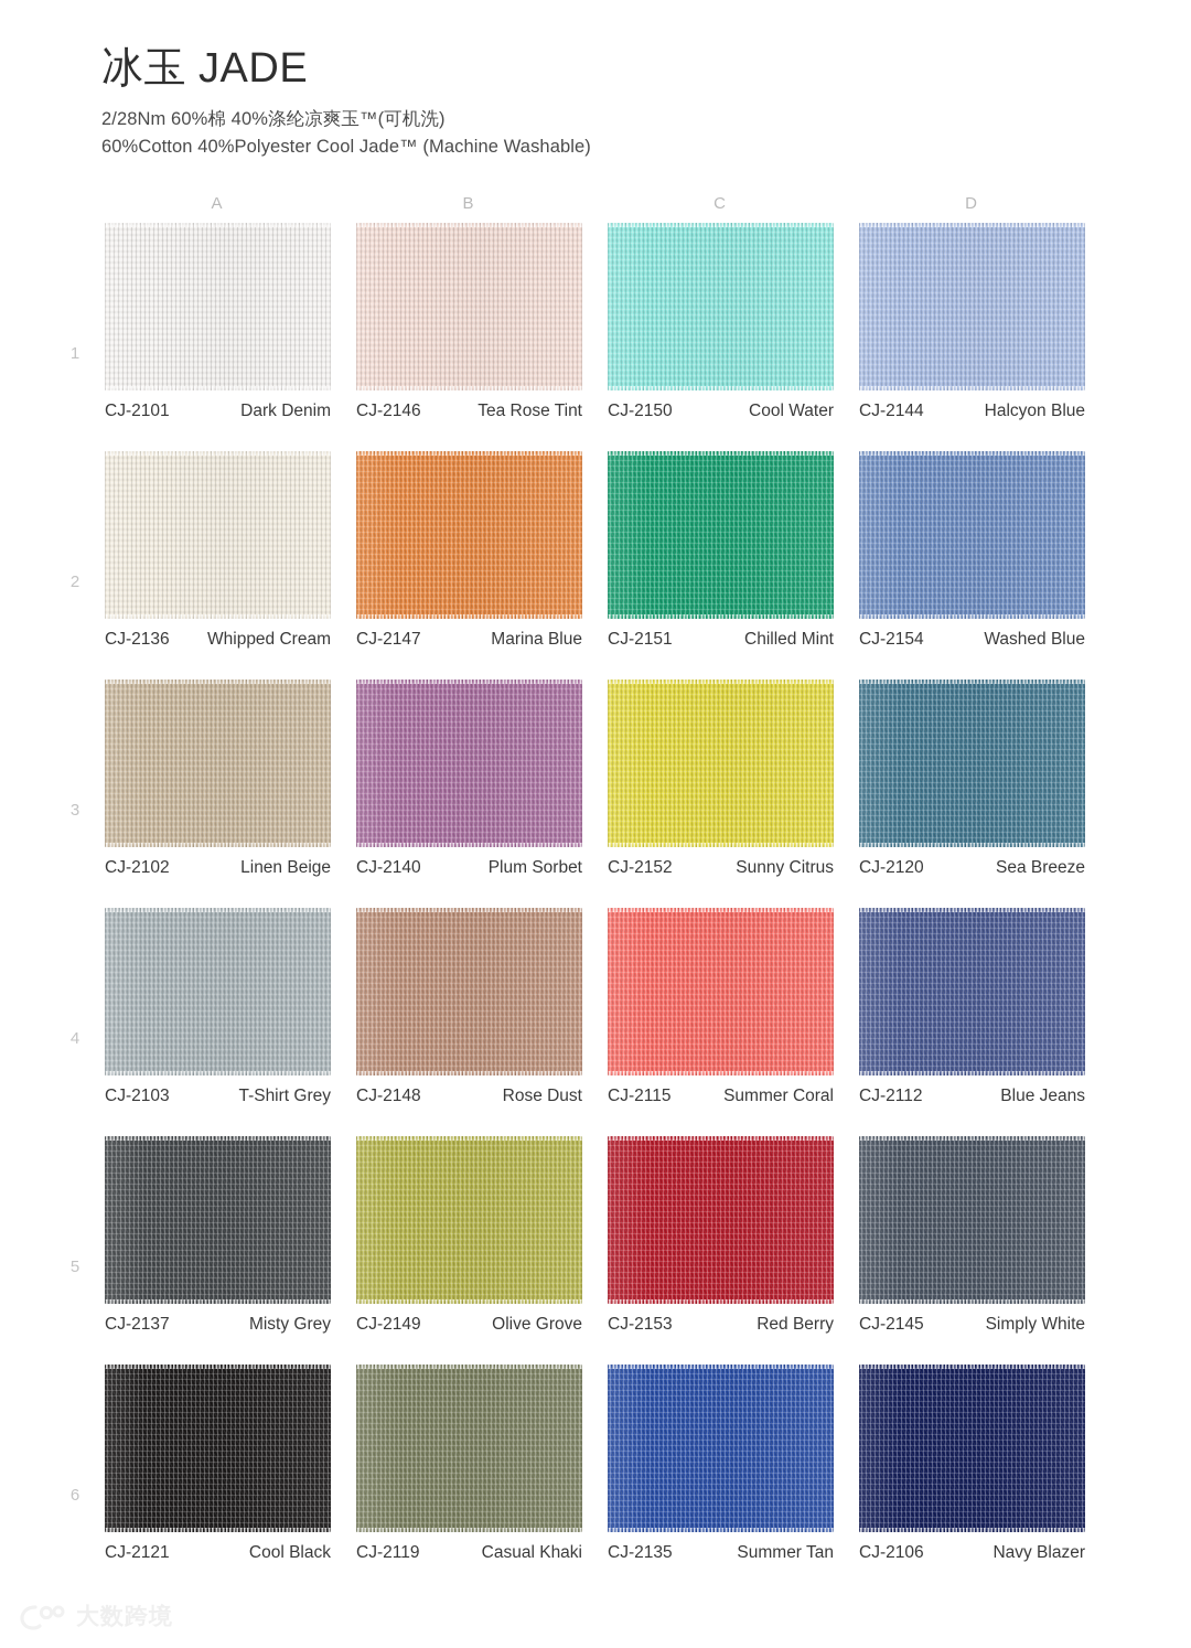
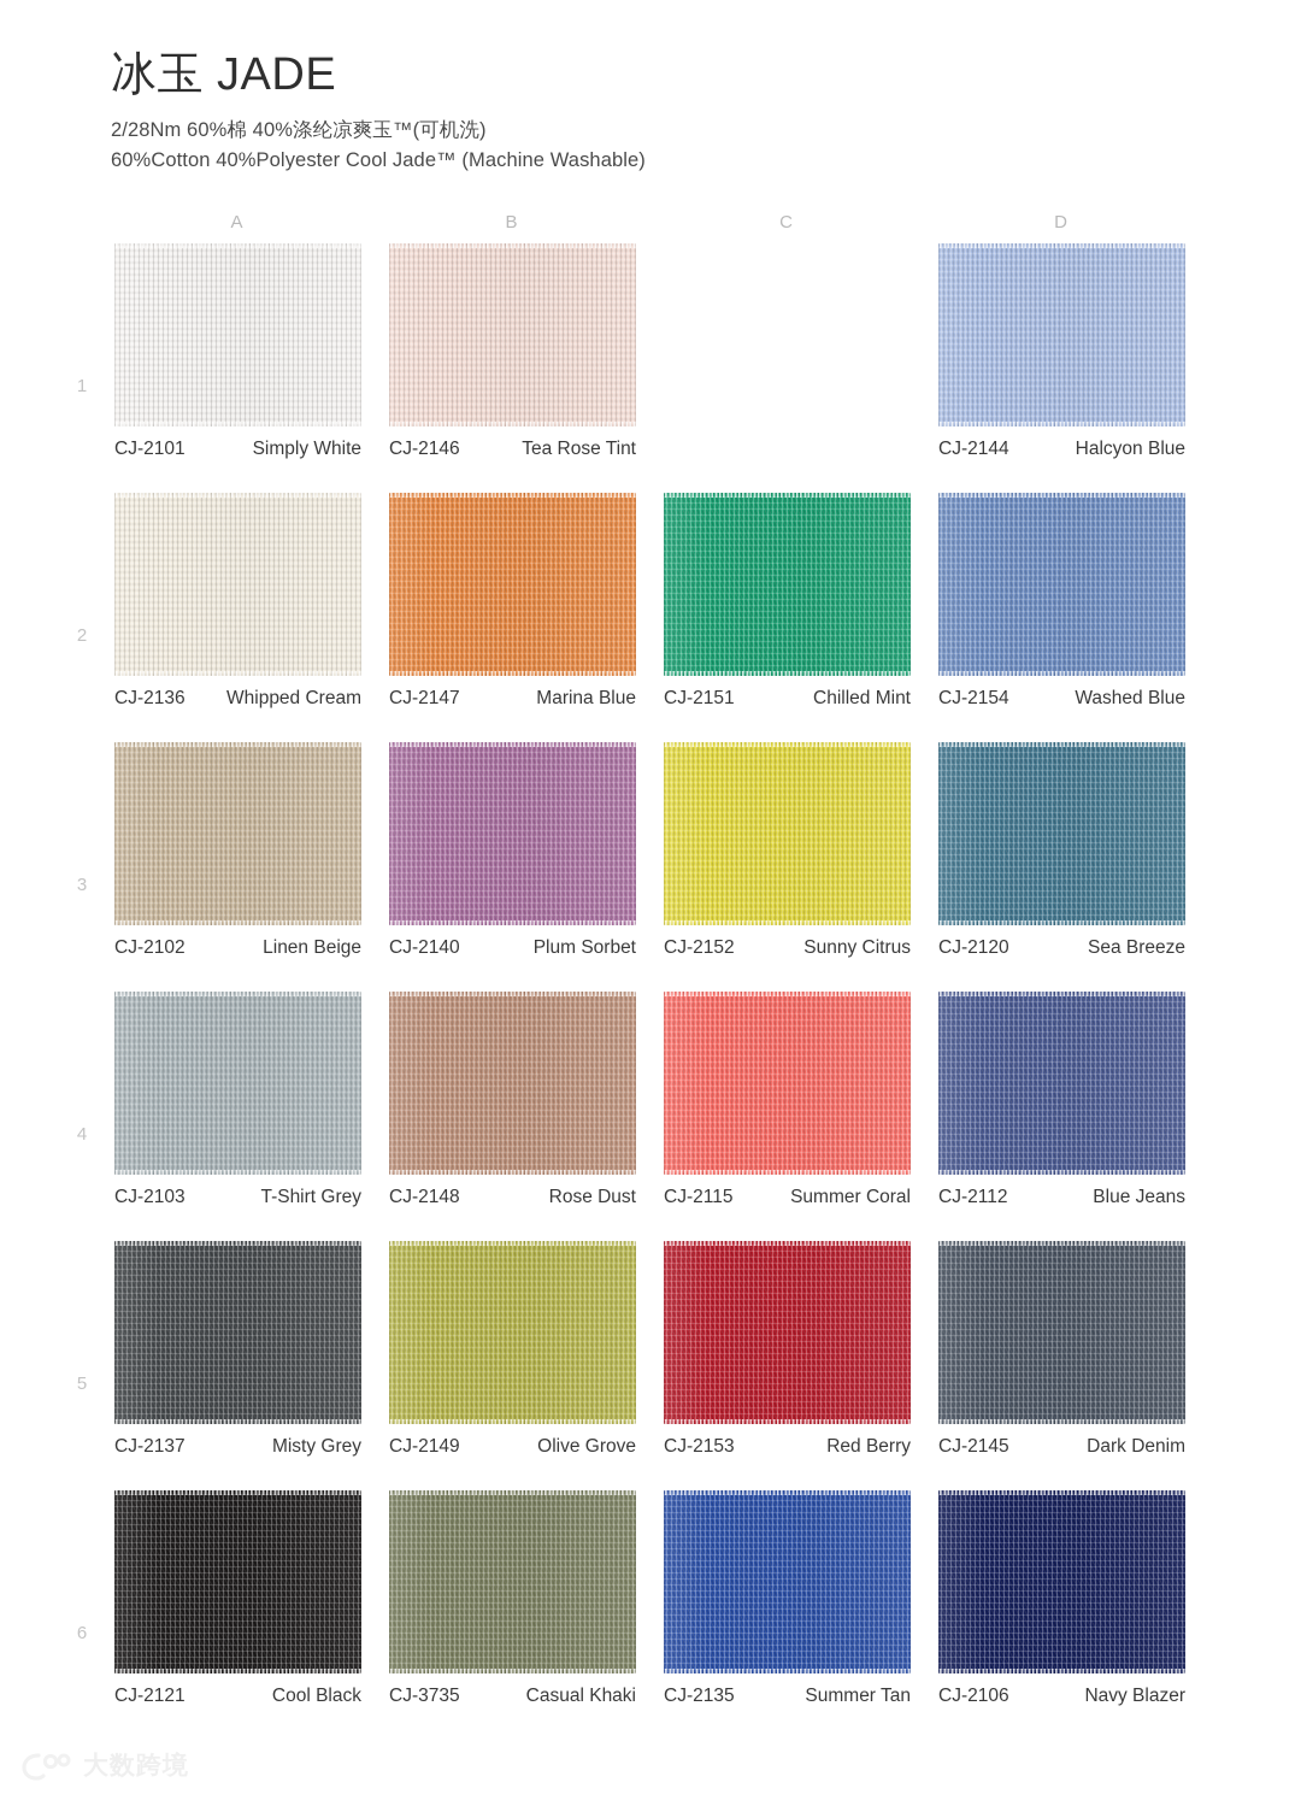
  冰玉 JADE
  2/28Nm 60%棉 40%涤纶凉爽玉™(可机洗)
  60%Cotton 40%Polyester Cool Jade™ (Machine Washable)
  A
  B
  C
  D
  1
  CJ-2101
- Dark Denim
+ Simply White
  CJ-2146
  Tea Rose Tint
- CJ-2150
- Cool Water
  CJ-2144
  Halcyon Blue
  2
  CJ-2136
  Whipped Cream
  CJ-2147
  Marina Blue
  CJ-2151
  Chilled Mint
  CJ-2154
  Washed Blue
  3
  CJ-2102
  Linen Beige
  CJ-2140
  Plum Sorbet
  CJ-2152
  Sunny Citrus
  CJ-2120
  Sea Breeze
  4
  CJ-2103
  T-Shirt Grey
  CJ-2148
  Rose Dust
  CJ-2115
  Summer Coral
  CJ-2112
  Blue Jeans
  5
  CJ-2137
  Misty Grey
  CJ-2149
  Olive Grove
  CJ-2153
  Red Berry
  CJ-2145
- Simply White
+ Dark Denim
  6
  CJ-2121
  Cool Black
- CJ-2119
+ CJ-3735
  Casual Khaki
  CJ-2135
  Summer Tan
  CJ-2106
  Navy Blazer
